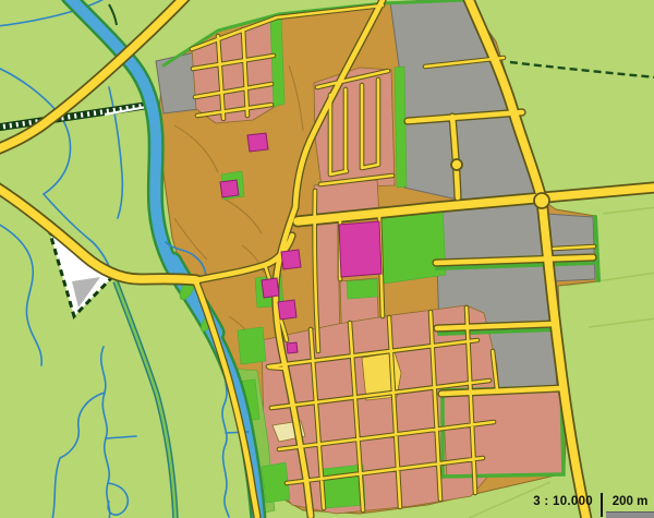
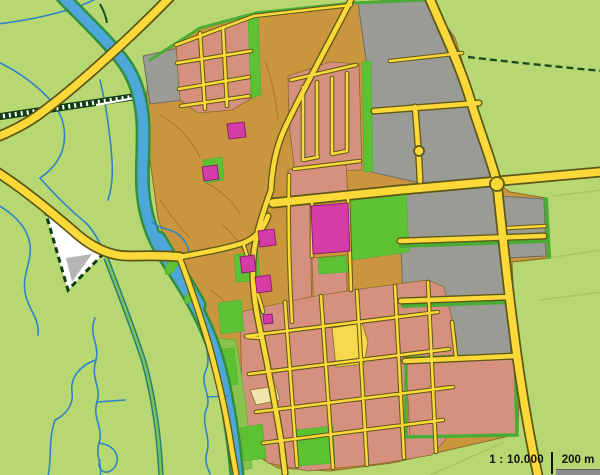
- 3 : 10.000
+ 1 : 10.000
  200 m
